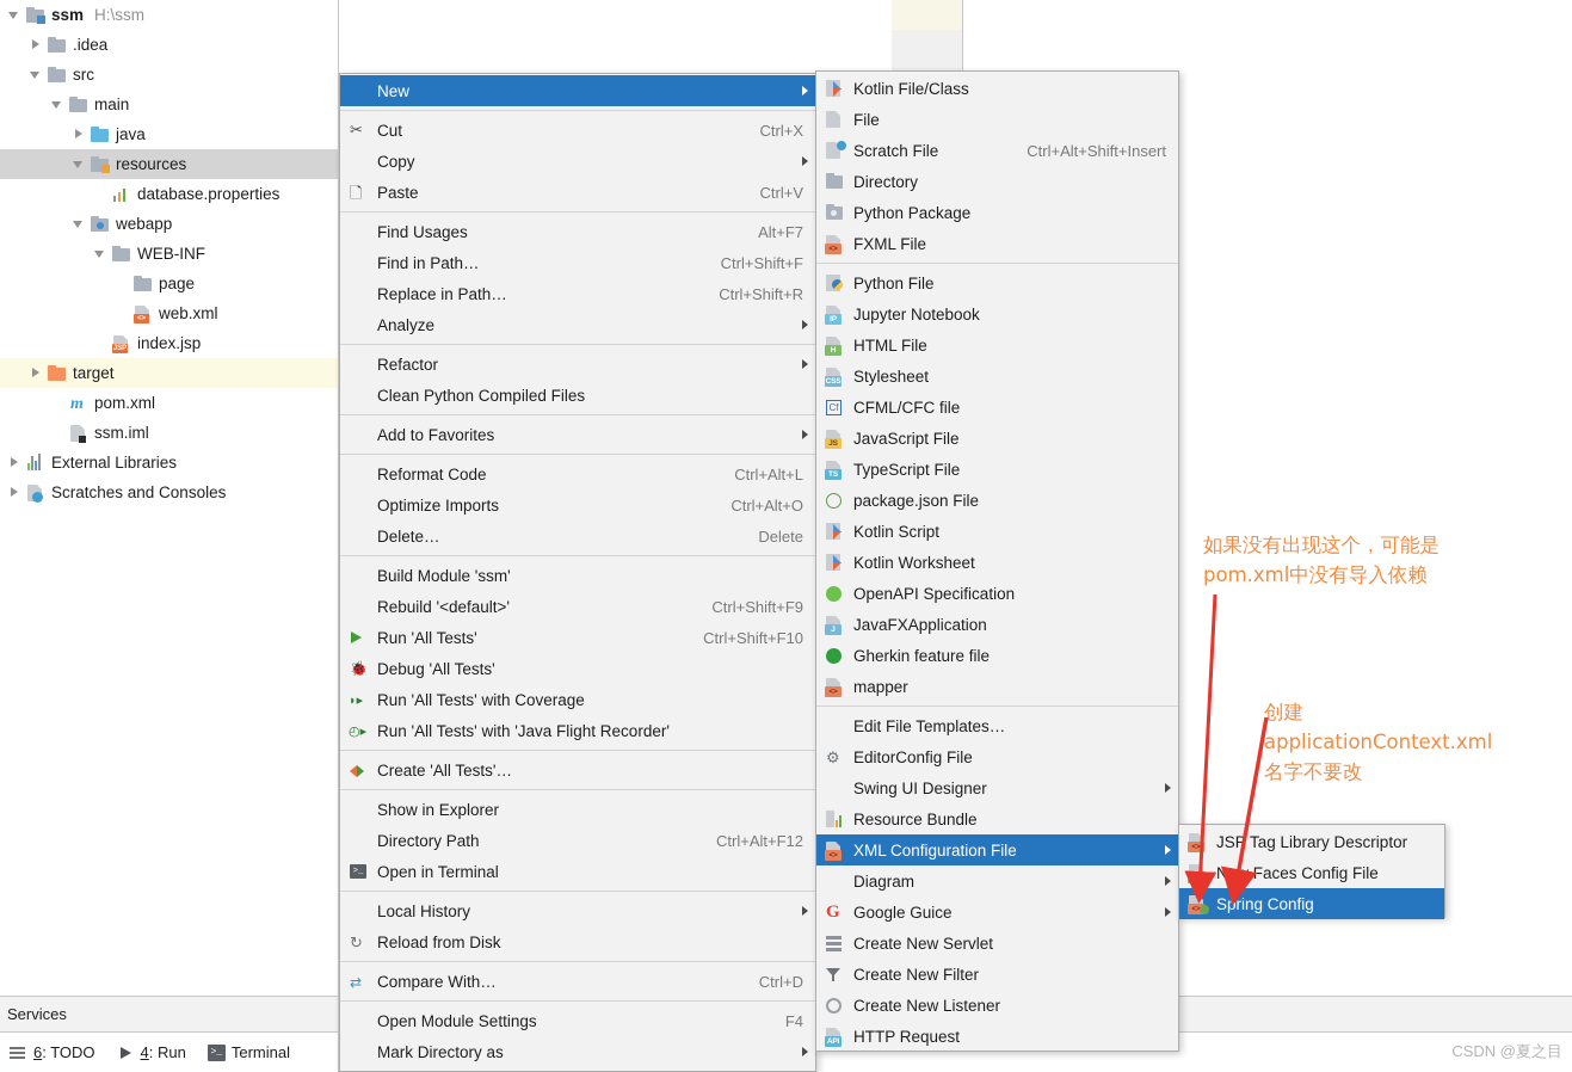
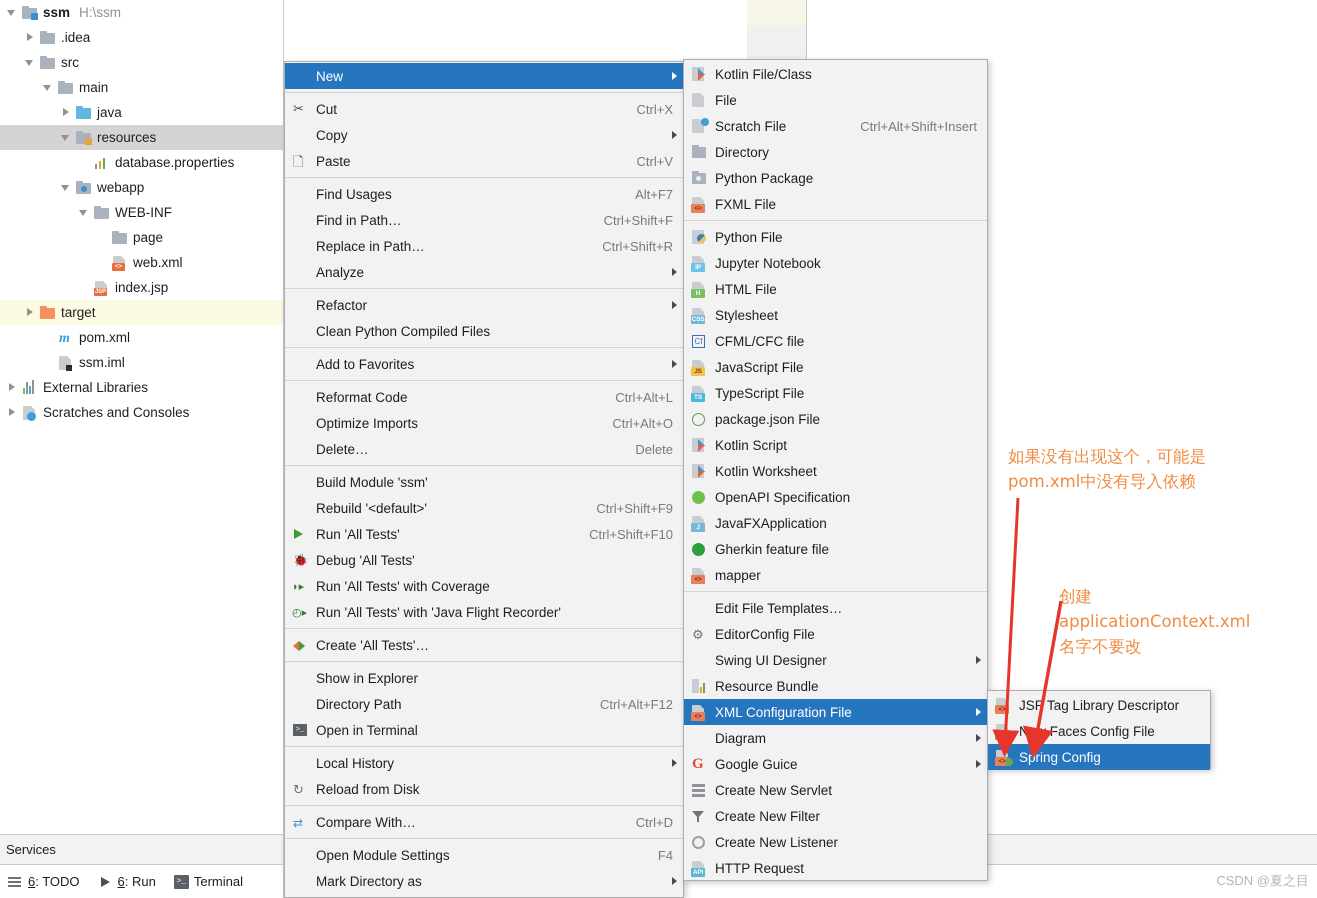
  ssm
  H:\ssm
  .idea
  src
  main
  java
  resources
  database.properties
  webapp
  WEB-INF
  page
  web.xml
  index.jsp
  target
  m
  pom.xml
  ssm.iml
  External Libraries
  Scratches and Consoles
  Services
  6: TODO
- 4: Run
+ 6: Run
  >_
  Terminal
  New
  ✂
  Cut
  Ctrl+X
  Copy
  🗋
  Paste
  Ctrl+V
  Find Usages
  Alt+F7
  Find in Path…
  Ctrl+Shift+F
  Replace in Path…
  Ctrl+Shift+R
  Analyze
  Refactor
  Clean Python Compiled Files
  Add to Favorites
  Reformat Code
  Ctrl+Alt+L
  Optimize Imports
  Ctrl+Alt+O
  Delete…
  Delete
  Build Module 'ssm'
  Rebuild '<default>'
  Ctrl+Shift+F9
  Run 'All Tests'
  Ctrl+Shift+F10
  🐞
  Debug 'All Tests'
  ◗▸
  Run 'All Tests' with Coverage
  ◴▸
  Run 'All Tests' with 'Java Flight Recorder'
  Create 'All Tests'…
  Show in Explorer
  Directory Path
  Ctrl+Alt+F12
  >_
  Open in Terminal
  Local History
  ↻
  Reload from Disk
  ⇄
  Compare With…
  Ctrl+D
  Open Module Settings
  F4
  Mark Directory as
  Kotlin File/Class
  File
  Scratch File
  Ctrl+Alt+Shift+Insert
  Directory
  Python Package
  FXML File
  Python File
  Jupyter Notebook
  HTML File
  Stylesheet
  Cf
  CFML/CFC file
  JavaScript File
  TypeScript File
  package.json File
  Kotlin Script
  Kotlin Worksheet
  OpenAPI Specification
  JavaFXApplication
  Gherkin feature file
  mapper
  Edit File Templates…
  ⚙
  EditorConfig File
  Swing UI Designer
  Resource Bundle
  XML Configuration File
  Diagram
  G
  Google Guice
  Create New Servlet
  Create New Filter
  Create New Listener
  HTTP Request
  JSP Tag Library Descriptor
  New Faces Config File
  Spring Config
  如果没有出现这个，可能是
  pom.xml中没有导入依赖
  创建
  applicationContext.xml
  名字不要改
  CSDN @夏之目
